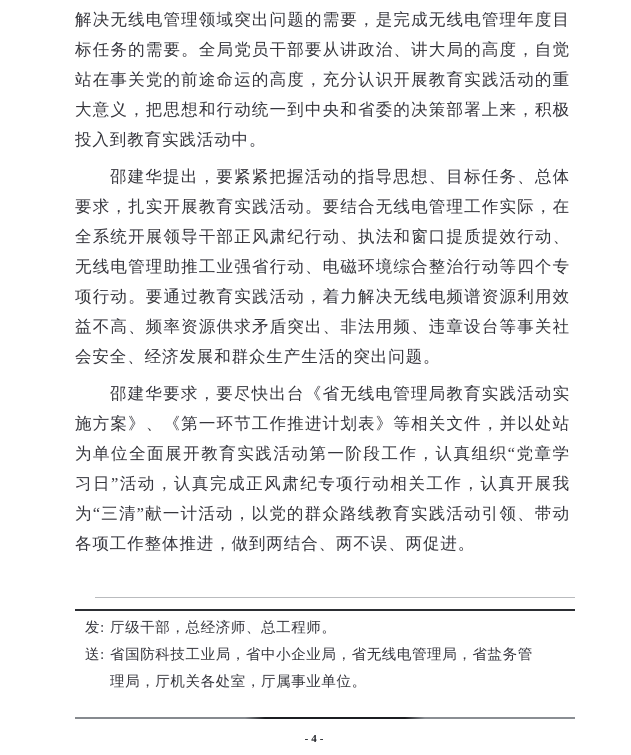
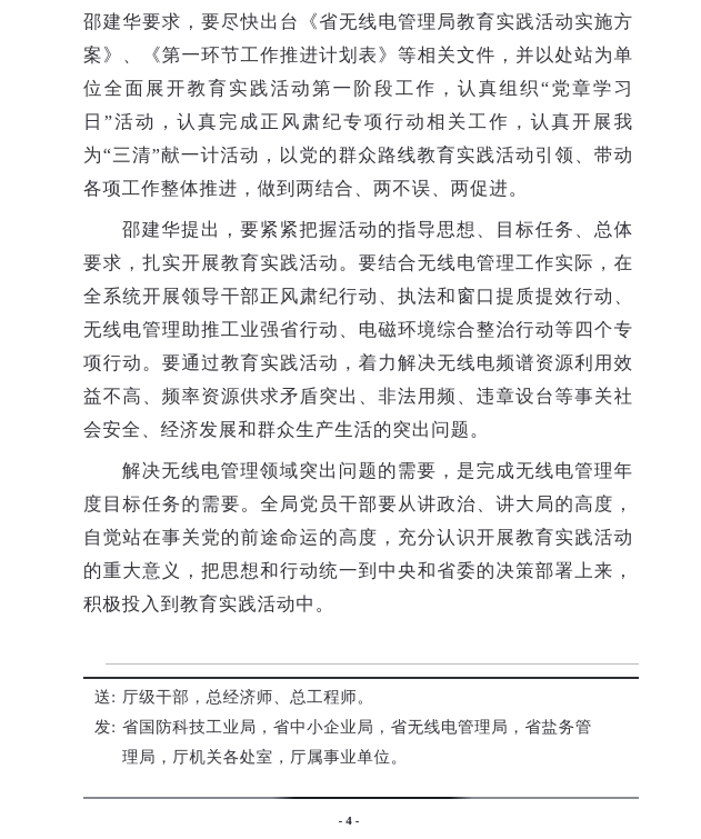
- 解决无线电管理领域突出问题的需要，是完成无线电管理年度目标任务的需要。全局党员干部要从讲政治、讲大局的高度，自觉站在事关党的前途命运的高度，充分认识开展教育实践活动的重大意义，把思想和行动统一到中央和省委的决策部署上来，积极投入到教育实践活动中。
+ 邵建华要求，要尽快出台《省无线电管理局教育实践活动实施方案》、《第一环节工作推进计划表》等相关文件，并以处站为单位全面展开教育实践活动第一阶段工作，认真组织“党章学习日”活动，认真完成正风肃纪专项行动相关工作，认真开展我为“三清”献一计活动，以党的群众路线教育实践活动引领、带动各项工作整体推进，做到两结合、两不误、两促进。
  邵建华提出，要紧紧把握活动的指导思想、目标任务、总体要求，扎实开展教育实践活动。要结合无线电管理工作实际，在全系统开展领导干部正风肃纪行动、执法和窗口提质提效行动、无线电管理助推工业强省行动、电磁环境综合整治行动等四个专项行动。要通过教育实践活动，着力解决无线电频谱资源利用效益不高、频率资源供求矛盾突出、非法用频、违章设台等事关社会安全、经济发展和群众生产生活的突出问题。
- 邵建华要求，要尽快出台《省无线电管理局教育实践活动实施方案》、《第一环节工作推进计划表》等相关文件，并以处站为单位全面展开教育实践活动第一阶段工作，认真组织“党章学习日”活动，认真完成正风肃纪专项行动相关工作，认真开展我为“三清”献一计活动，以党的群众路线教育实践活动引领、带动各项工作整体推进，做到两结合、两不误、两促进。
+ 解决无线电管理领域突出问题的需要，是完成无线电管理年度目标任务的需要。全局党员干部要从讲政治、讲大局的高度，自觉站在事关党的前途命运的高度，充分认识开展教育实践活动的重大意义，把思想和行动统一到中央和省委的决策部署上来，积极投入到教育实践活动中。
- 发:
+ 送:
  厅级干部，总经济师、总工程师。
- 送:
+ 发:
  省国防科技工业局，省中小企业局，省无线电管理局，省盐务管理局，厅机关各处室，厅属事业单位。
  -4-
